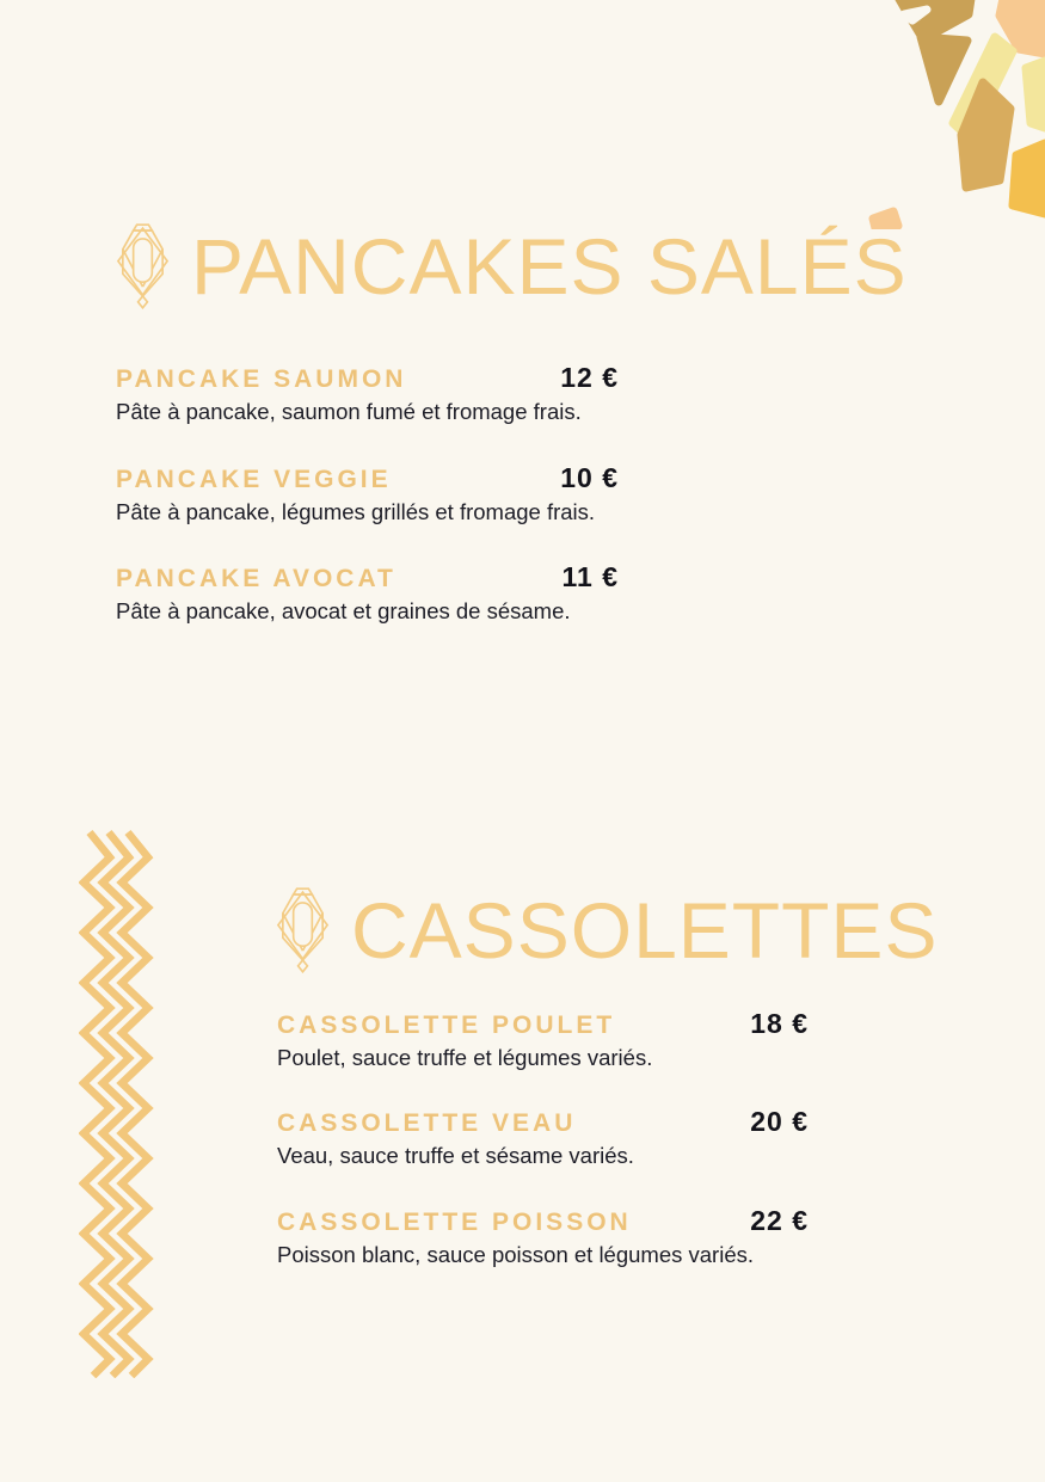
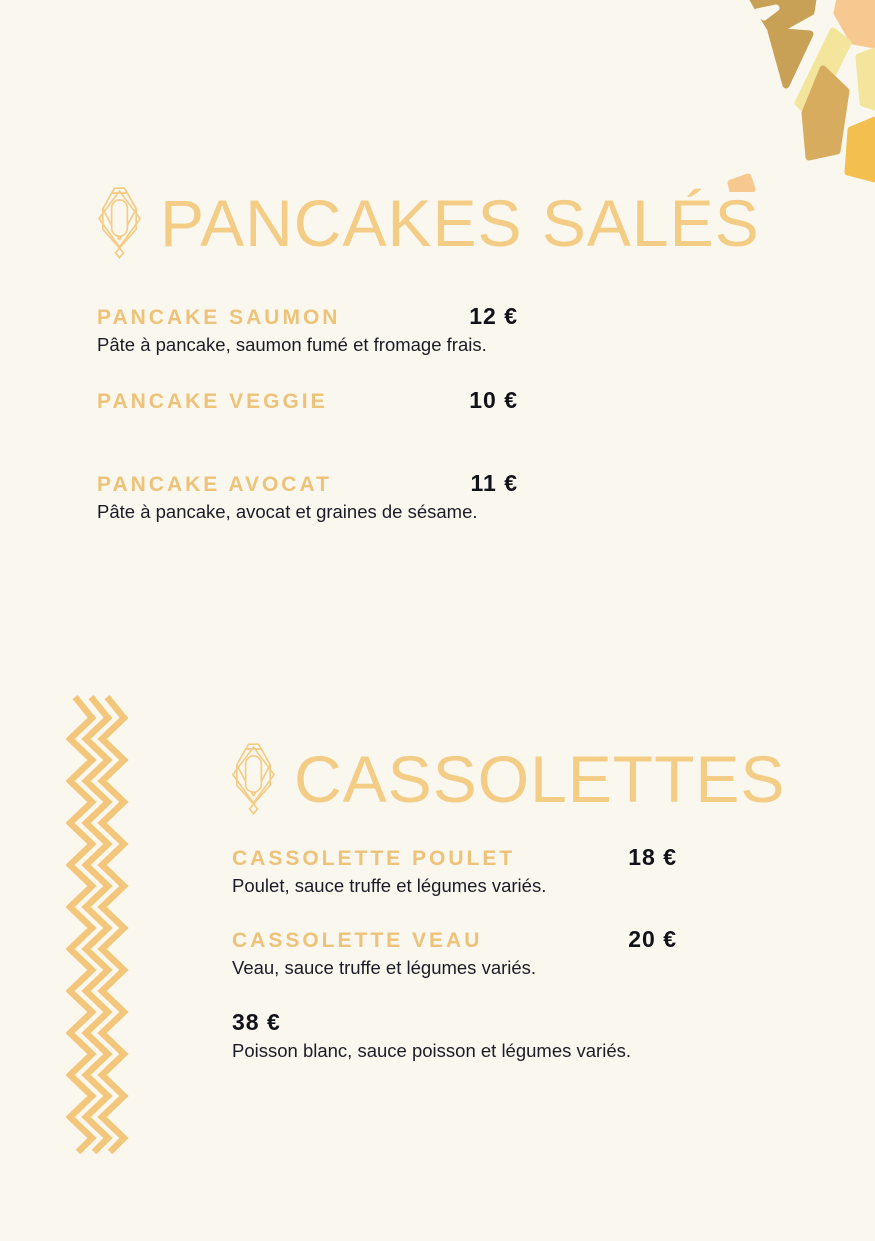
  PANCAKES SALÉS
  PANCAKE SAUMON
  12 €
  Pâte à pancake, saumon fumé et fromage frais.
  PANCAKE VEGGIE
  10 €
- Pâte à pancake, légumes grillés et fromage frais.
  PANCAKE AVOCAT
  11 €
  Pâte à pancake, avocat et graines de sésame.
  CASSOLETTES
  CASSOLETTE POULET
  18 €
  Poulet, sauce truffe et légumes variés.
  CASSOLETTE VEAU
  20 €
- Veau, sauce truffe et sésame variés.
+ Veau, sauce truffe et légumes variés.
- CASSOLETTE POISSON
- 22 €
+ 38 €
  Poisson blanc, sauce poisson et légumes variés.
